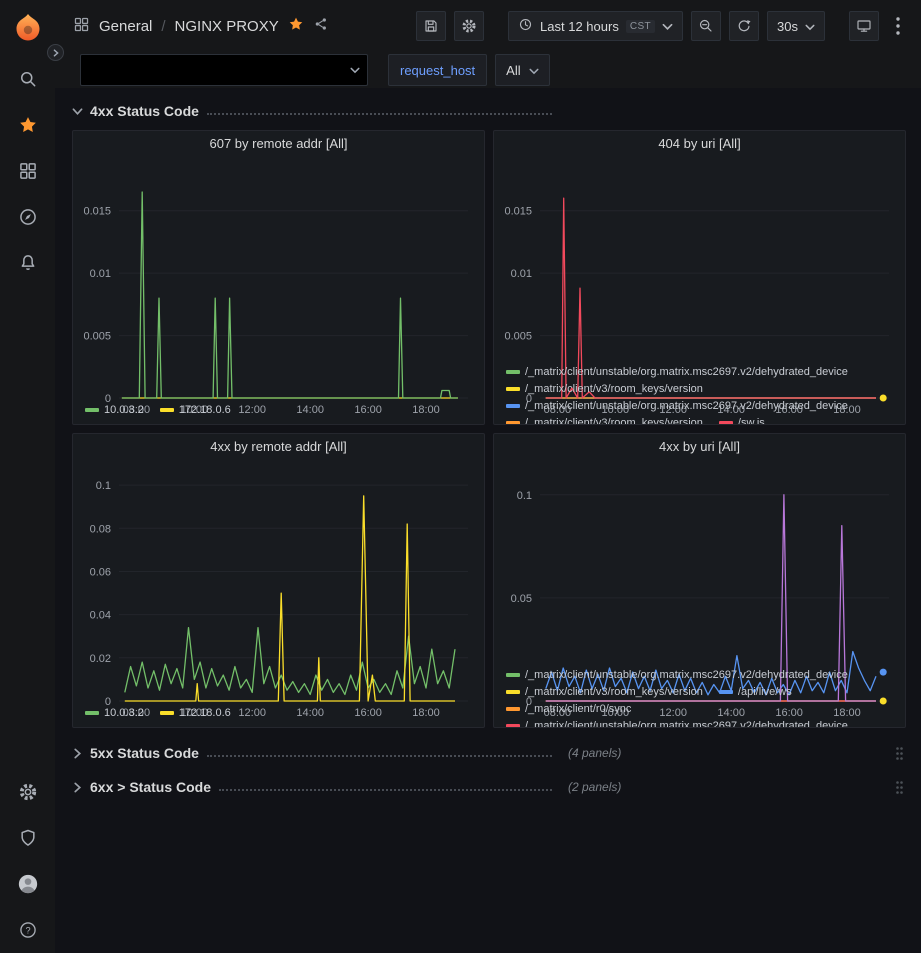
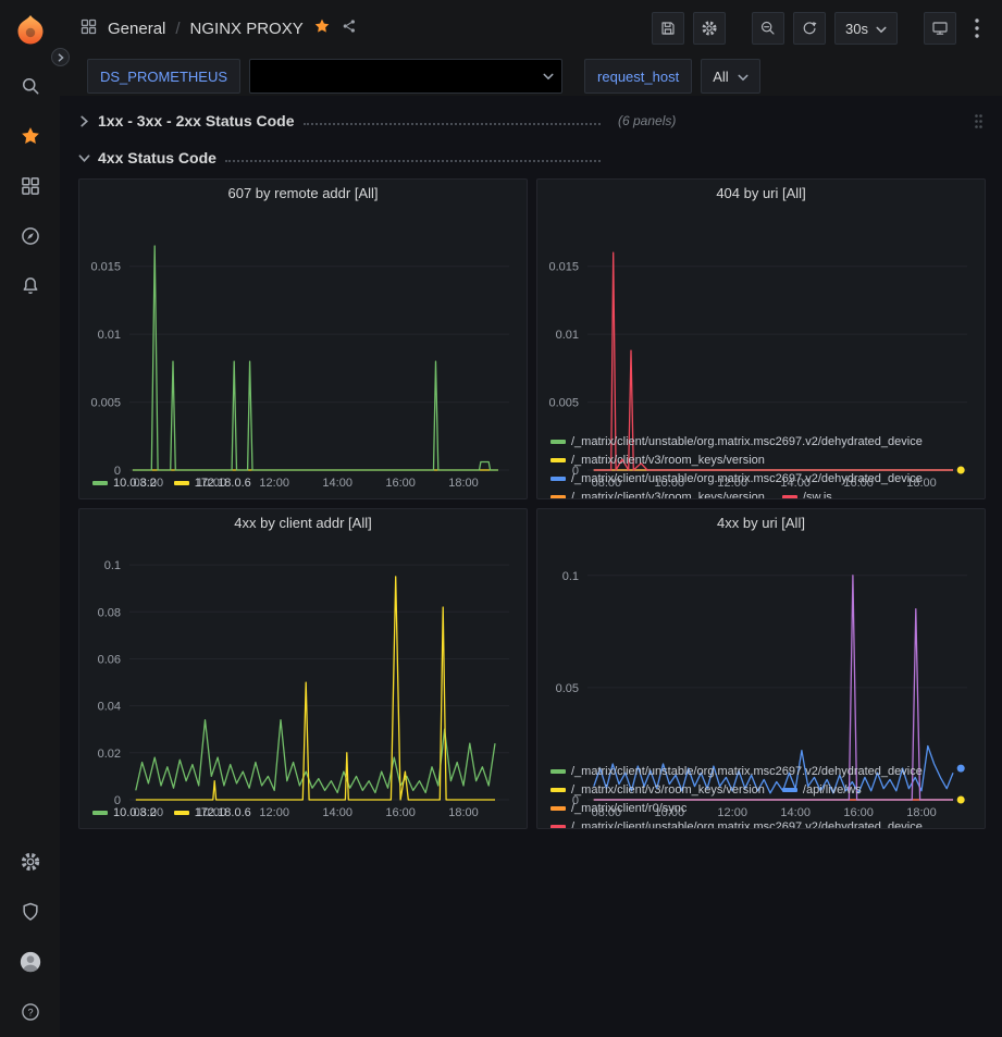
  ?
  General
  /
  NGINX PROXY
- Last 12 hours
- CST
  30s
+ DS_PROMETHEUS
  request_host
  All
+ 1xx - 3xx - 2xx Status Code
+ (6 panels)
  4xx Status Code
  607 by remote addr [All]
  0
  0.005
  0.01
  0.015
  08:00
  10:00
  12:00
  14:00
  16:00
  18:00
  10.0.3.2
  172.18.0.6
  404 by uri [All]
  0
  0.005
  0.01
  0.015
  08:00
  10:00
  12:00
  14:00
  16:00
  18:00
  /_matrix/client/unstable/org.matrix.msc2697.v2/dehydrated_device
  /_matrix/client/v3/room_keys/version
  /_matrix/client/unstable/org.matrix.msc2697.v2/dehydrated_device
  /_matrix/client/v3/room_keys/version
  /sw.js
- 4xx by remote addr [All]
+ 4xx by client addr [All]
  0
  0.02
  0.04
  0.06
  0.08
  0.1
  08:00
  10:00
  12:00
  14:00
  16:00
  18:00
  10.0.3.2
  172.18.0.6
  4xx by uri [All]
  0
  0.05
  0.1
  08:00
  10:00
  12:00
  14:00
  16:00
  18:00
  /_matrix/client/unstable/org.matrix.msc2697.v2/dehydrated_device
  /_matrix/client/v3/room_keys/version
  /api/live/ws
  /_matrix/client/r0/sync
  /_matrix/client/unstable/org.matrix.msc2697.v2/dehydrated_device
- 5xx Status Code
- (4 panels)
- 6xx > Status Code
- (2 panels)
